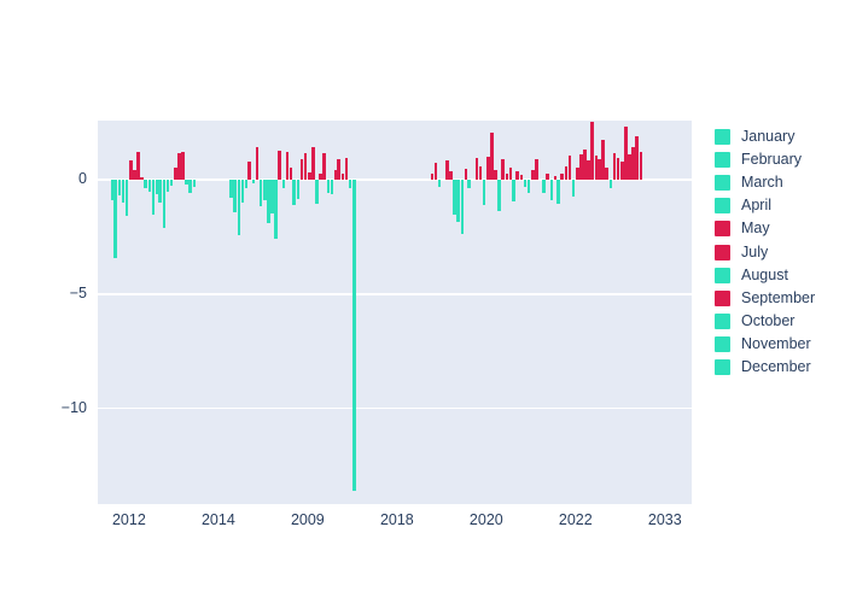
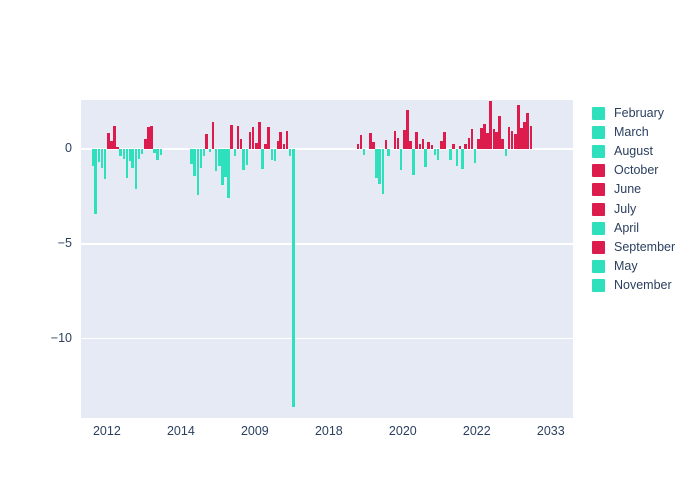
  0
  −5
  −10
  2012
  2014
  2009
  2018
  2020
  2022
  2033
- January
  February
  March
- April
+ August
- May
+ October
+ June
  July
- August
+ April
  September
- October
+ May
  November
- December
